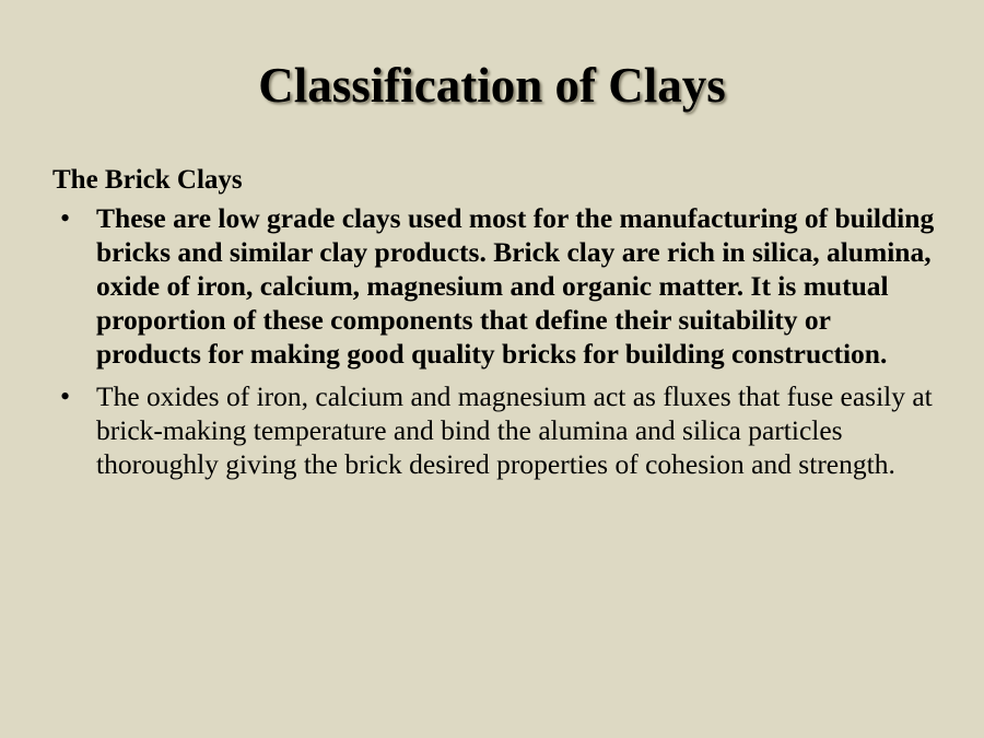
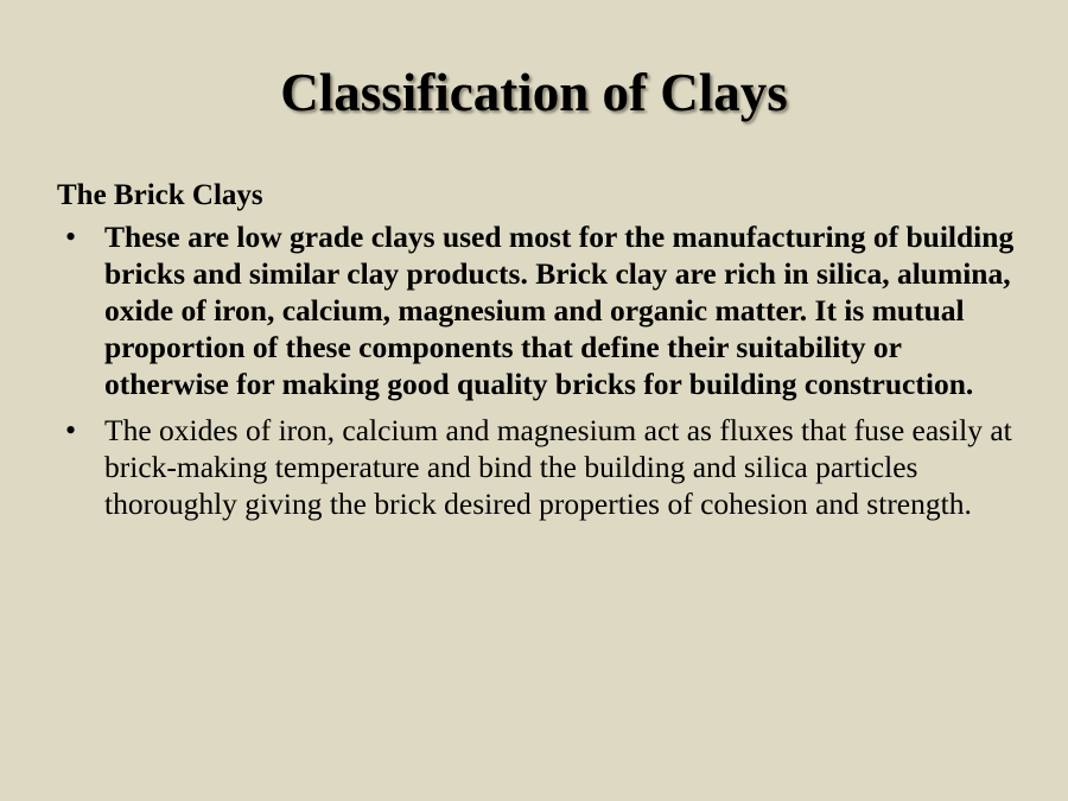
  Classification of Clays
  The Brick Clays
  •
- These are low grade clays used most for the manufacturing of building bricks and similar clay products. Brick clay are rich in silica, alumina, oxide of iron, calcium, magnesium and organic matter. It is mutual proportion of these components that define their suitability or products for making good quality bricks for building construction.
+ These are low grade clays used most for the manufacturing of building bricks and similar clay products. Brick clay are rich in silica, alumina, oxide of iron, calcium, magnesium and organic matter. It is mutual proportion of these components that define their suitability or otherwise for making good quality bricks for building construction.
  •
- The oxides of iron, calcium and magnesium act as fluxes that fuse easily at brick-making temperature and bind the alumina and silica particles thoroughly giving the brick desired properties of cohesion and strength.
+ The oxides of iron, calcium and magnesium act as fluxes that fuse easily at brick-making temperature and bind the building and silica particles thoroughly giving the brick desired properties of cohesion and strength.
